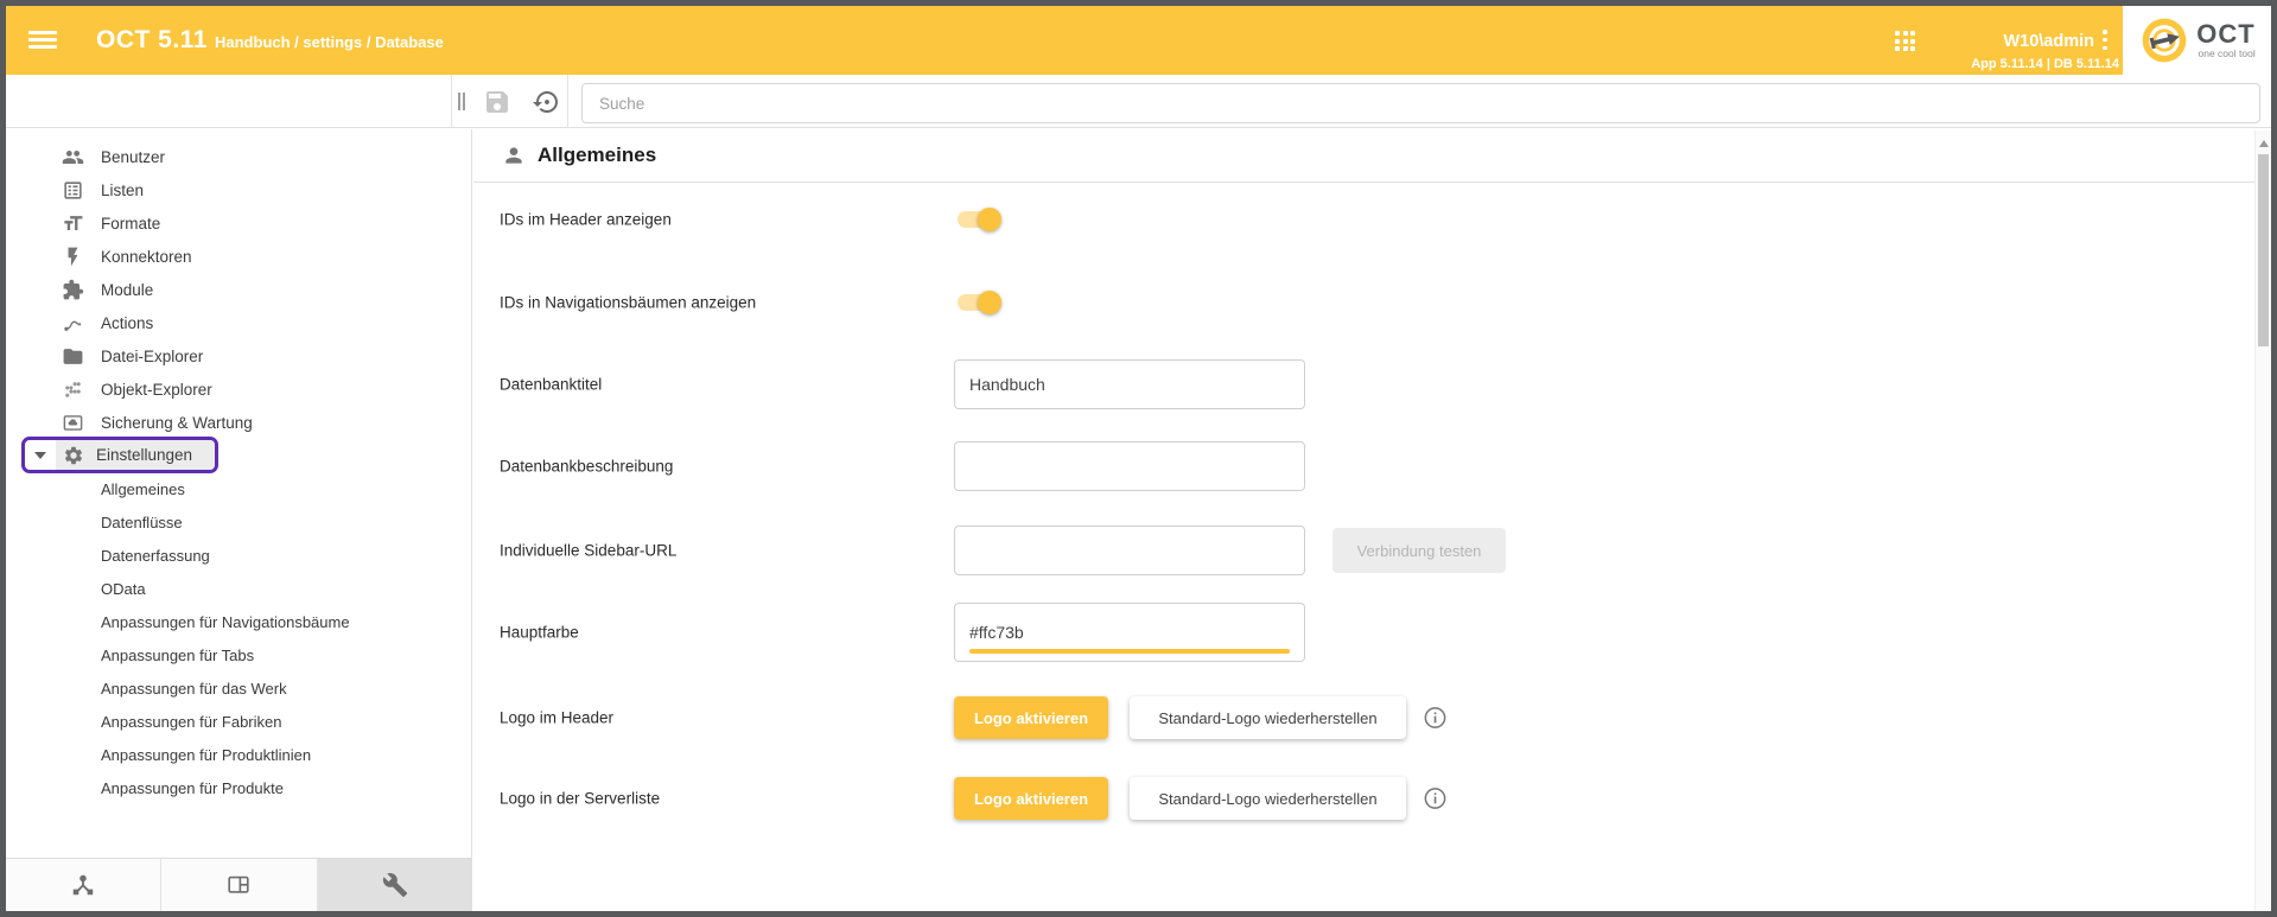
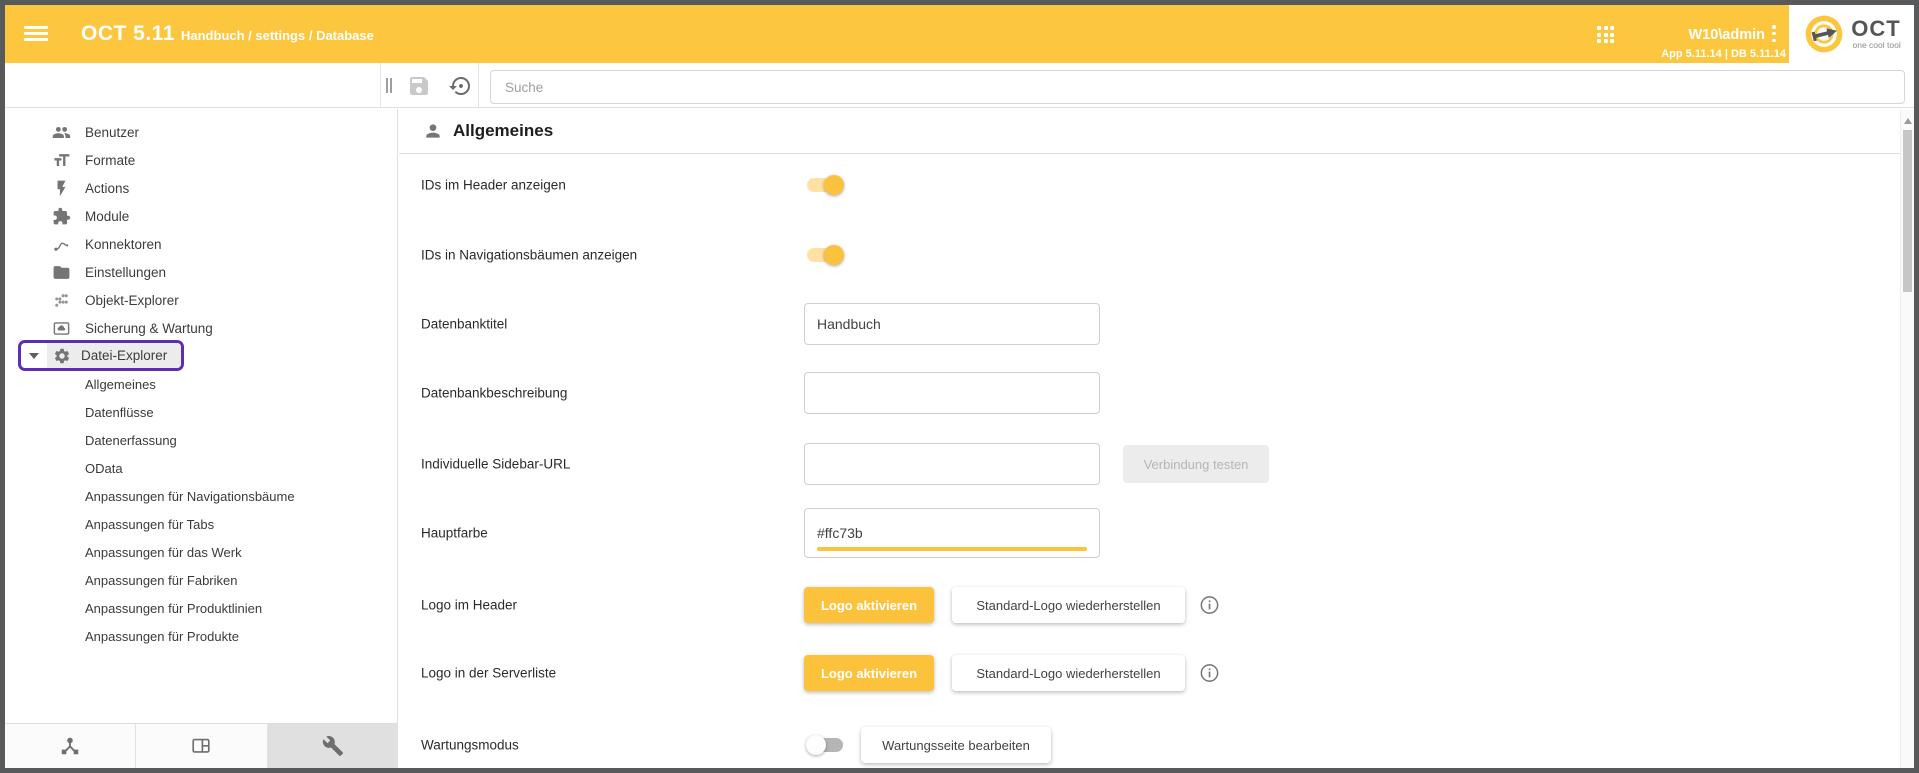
  OCT 5.11
  Handbuch / settings / Database
  W10\admin
  App 5.11.14 | DB 5.11.14
  OCT
  one cool tool
  Suche
  Benutzer
- Listen
  Formate
- Konnektoren
+ Actions
  Module
- Actions
+ Konnektoren
- Datei-Explorer
+ Einstellungen
  Objekt-Explorer
  Sicherung & Wartung
- Einstellungen
+ Datei-Explorer
  Allgemeines
  Datenflüsse
  Datenerfassung
  OData
  Anpassungen für Navigationsbäume
  Anpassungen für Tabs
  Anpassungen für das Werk
  Anpassungen für Fabriken
  Anpassungen für Produktlinien
  Anpassungen für Produkte
  Allgemeines
  IDs im Header anzeigen
  IDs in Navigationsbäumen anzeigen
  Datenbanktitel
  Handbuch
  Datenbankbeschreibung
  Individuelle Sidebar-URL
  Verbindung testen
  Hauptfarbe
  #ffc73b
  Logo im Header
  Logo aktivieren
  Standard-Logo wiederherstellen
  Logo in der Serverliste
  Logo aktivieren
  Standard-Logo wiederherstellen
+ Wartungsmodus
+ Wartungsseite bearbeiten
